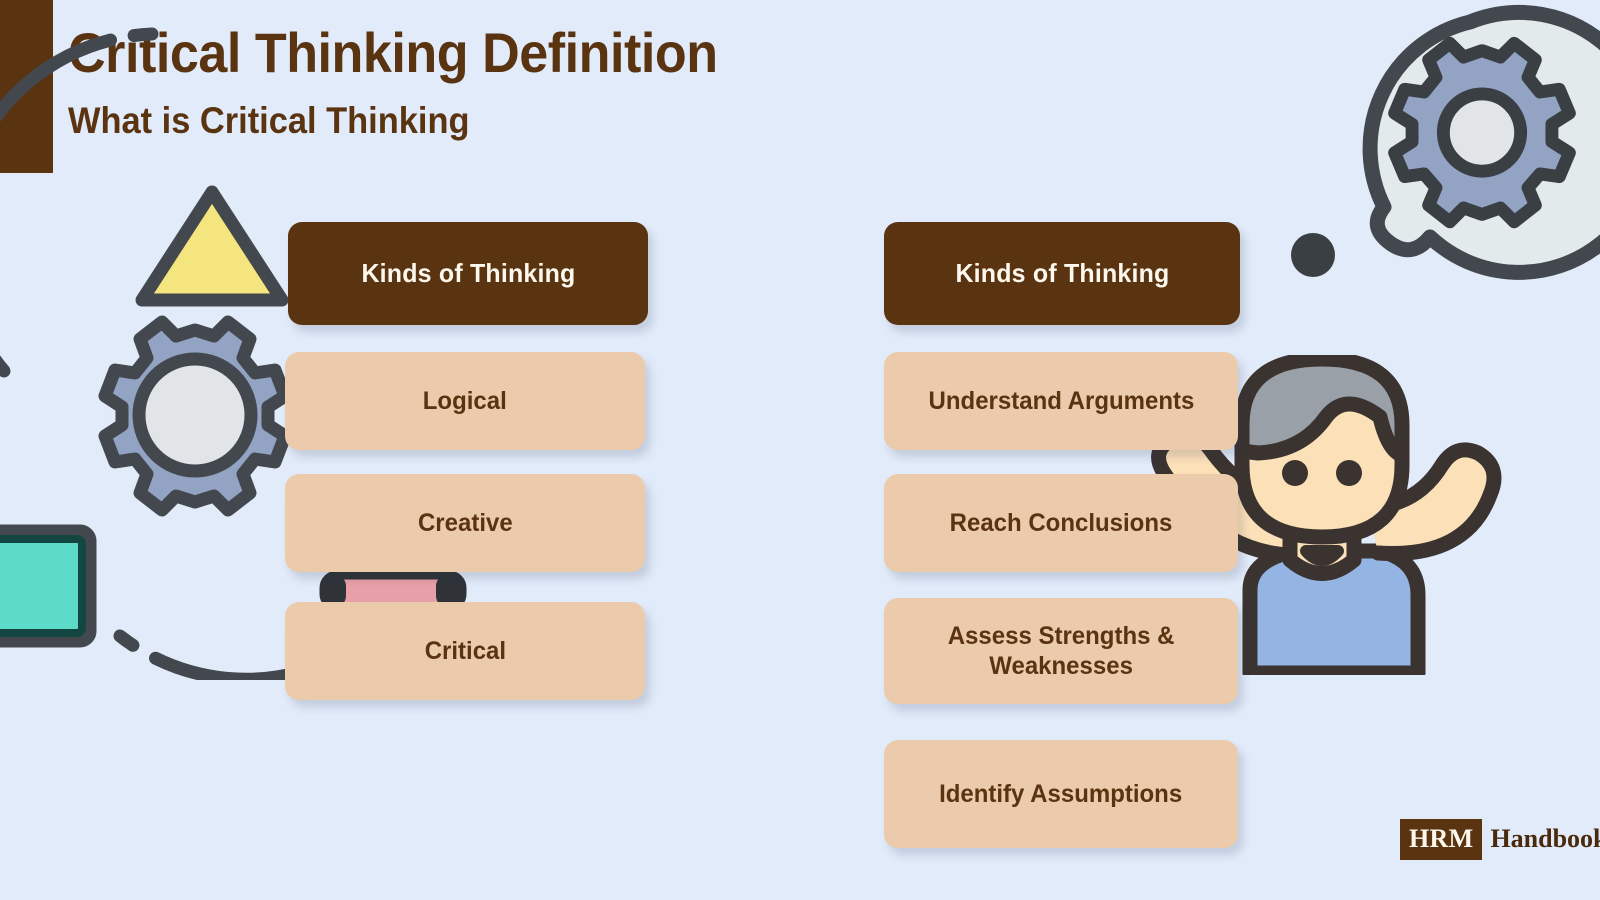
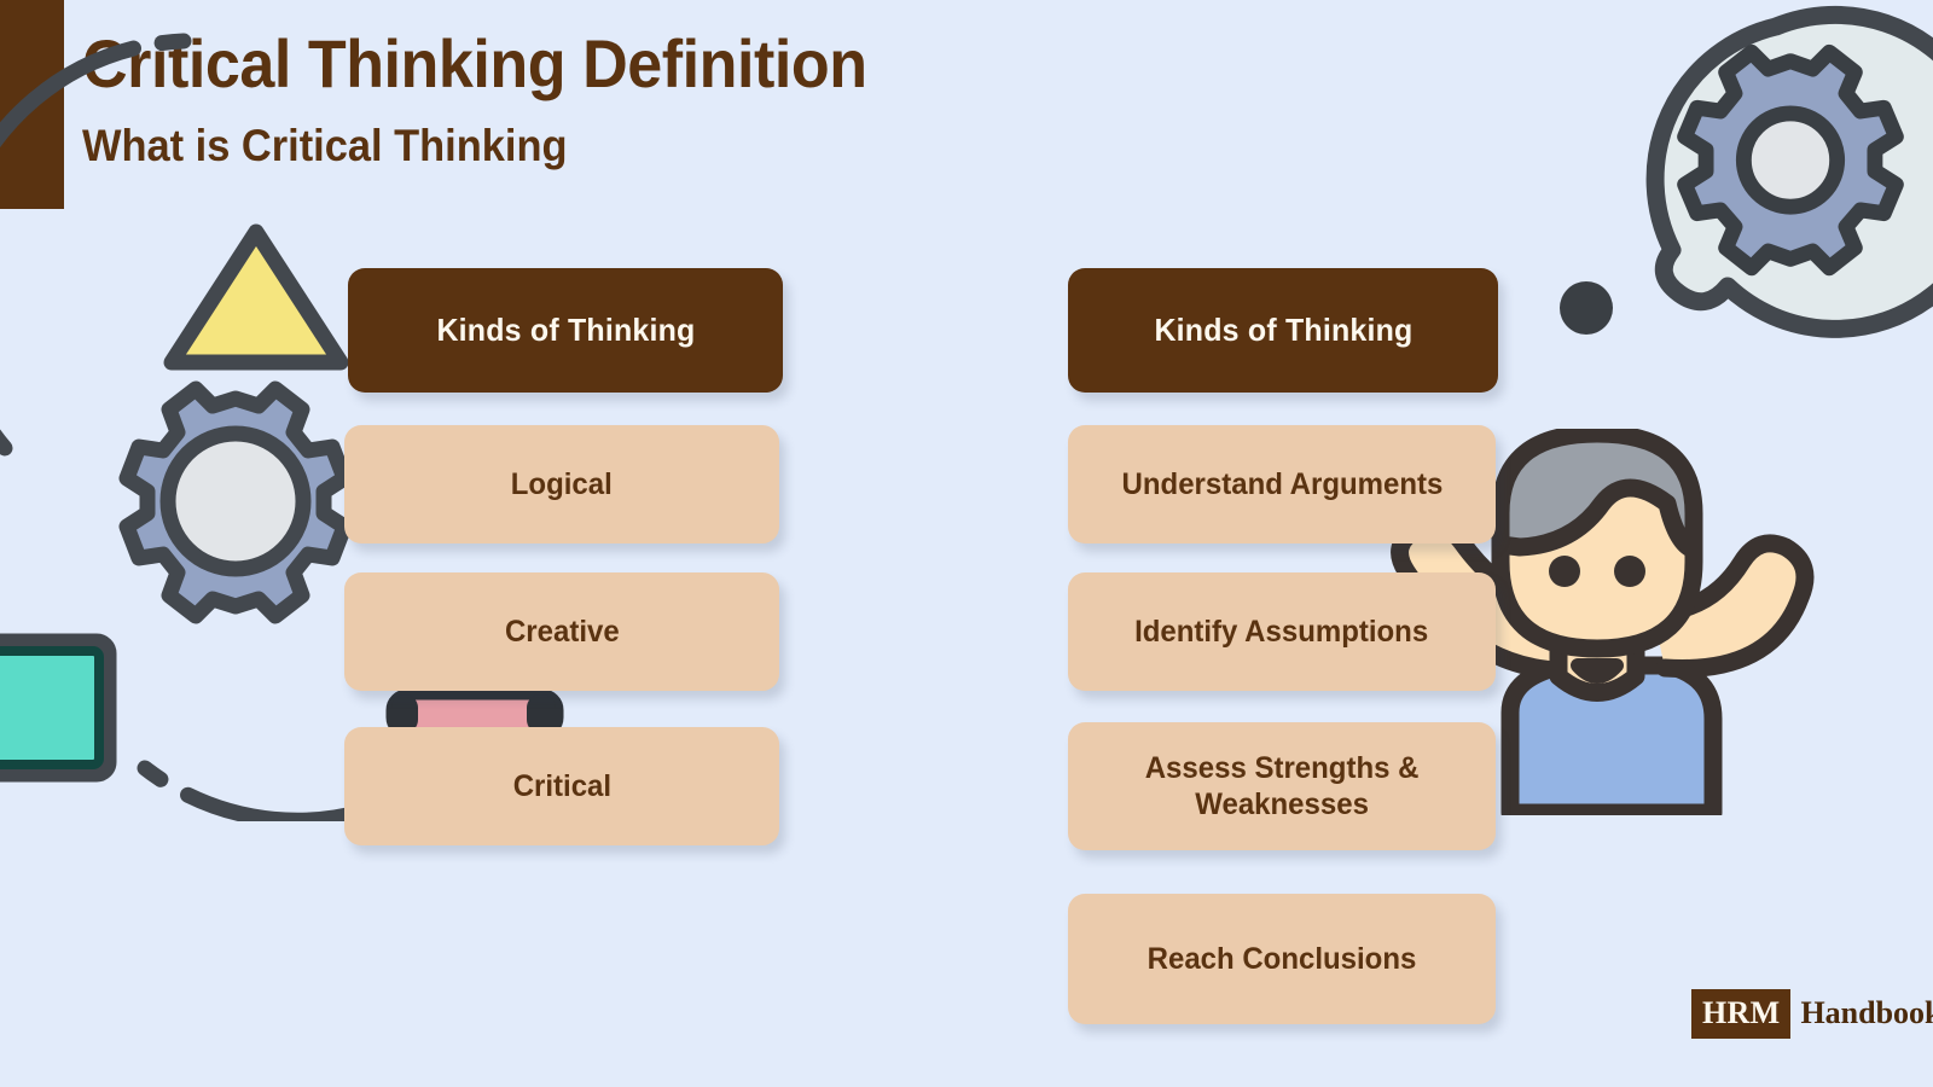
  ritical Thinking Definition
  What is Critical Thinking
  Kinds of Thinking
  Logical
  Creative
  Critical
  Kinds of Thinking
  Understand Arguments
- Reach Conclusions
+ Identify Assumptions
  Assess Strengths &
  Weaknesses
- Identify Assumptions
+ Reach Conclusions
  HRM
  Handboo
